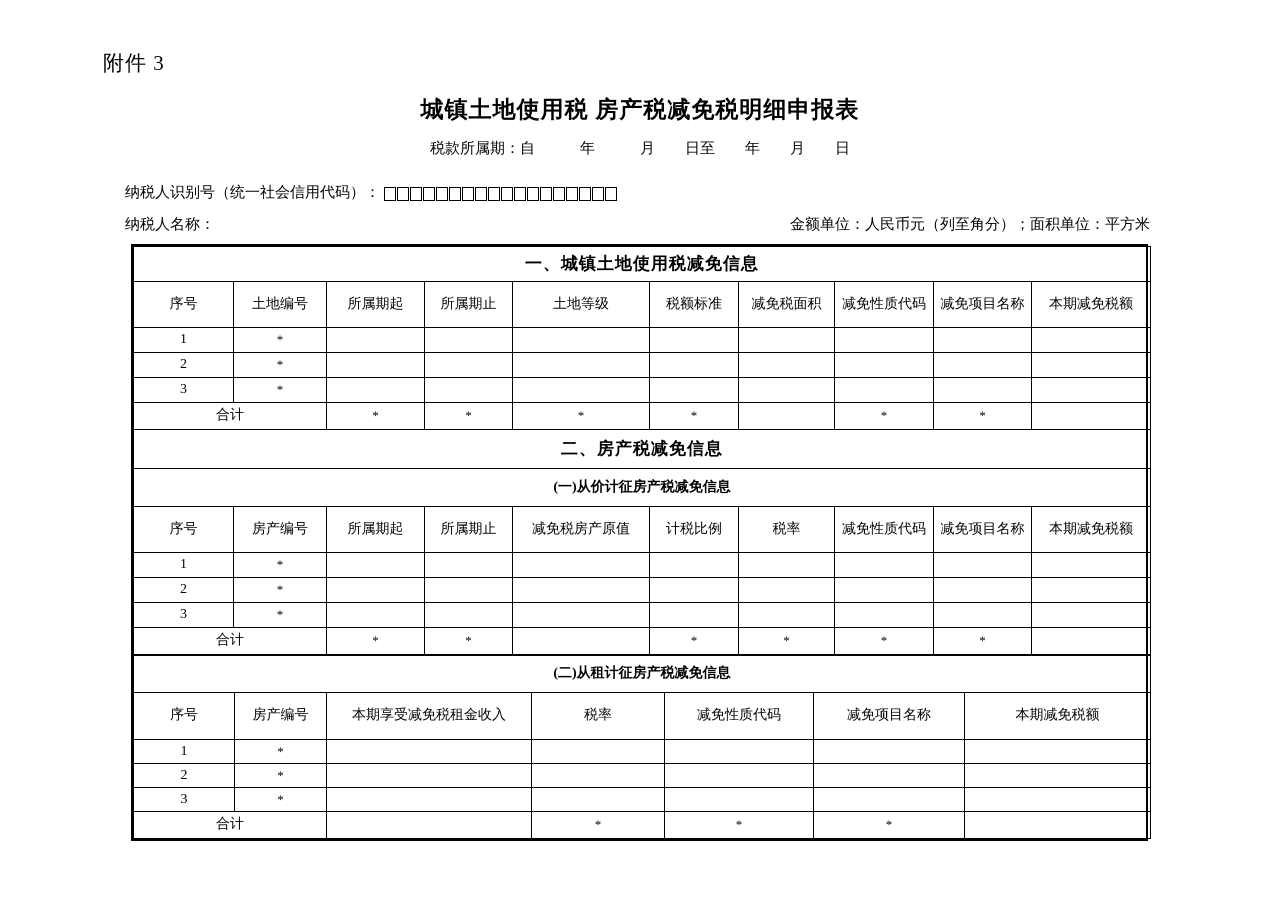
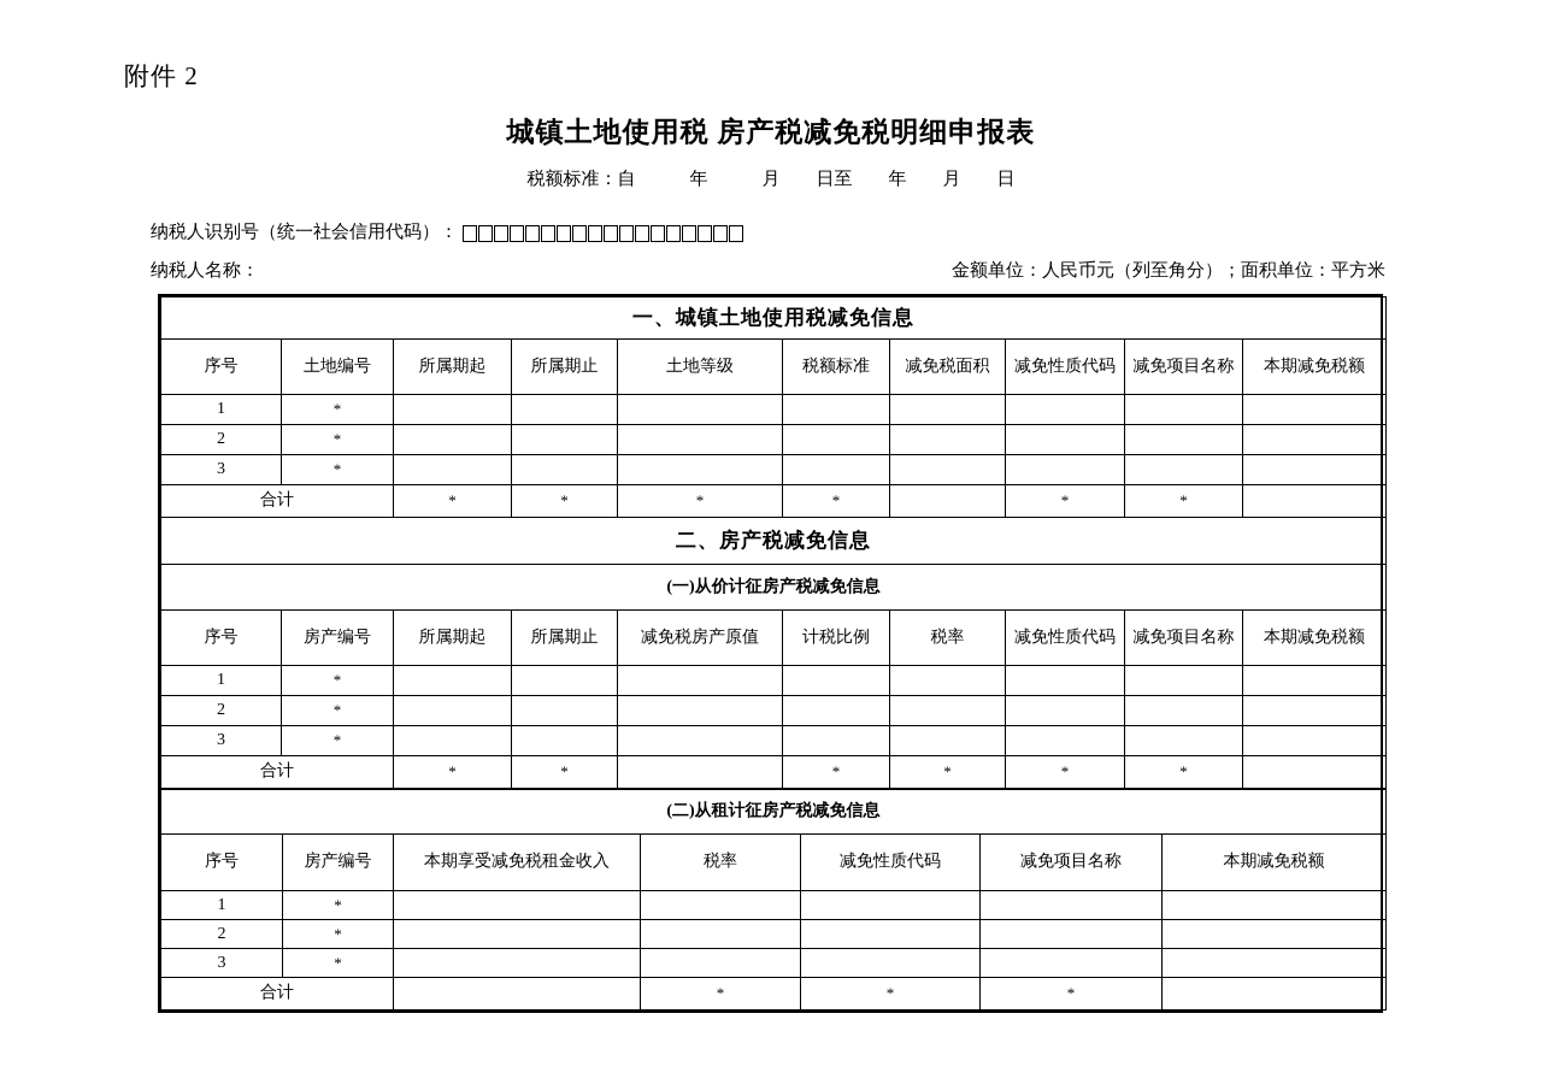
- 附件 3
+ 附件 2
  城镇土地使用税 房产税减免税明细申报表
- 税款所属期：自 年 月 日至 年 月 日
+ 税额标准：自 年 月 日至 年 月 日
  纳税人识别号（统一社会信用代码）：
  纳税人名称：
  金额单位：人民币元（列至角分）；面积单位：平方米
  一、城镇土地使用税减免信息
  序号	土地编号	所属期起	所属期止	土地等级	税额标准	减免税面积	减免性质代码	减免项目名称	本期减免税额
  1	*
  2	*
  3	*
  合计	*	*	*	*		*	*
  二、房产税减免信息
  (一)从价计征房产税减免信息
  序号	房产编号	所属期起	所属期止	减免税房产原值	计税比例	税率	减免性质代码	减免项目名称	本期减免税额
  1	*
  2	*
  3	*
  合计	*	*		*	*	*	*
  (二)从租计征房产税减免信息
  序号	房产编号	本期享受减免税租金收入	税率	减免性质代码	减免项目名称	本期减免税额
  1	*
  2	*
  3	*
  合计		*	*	*
